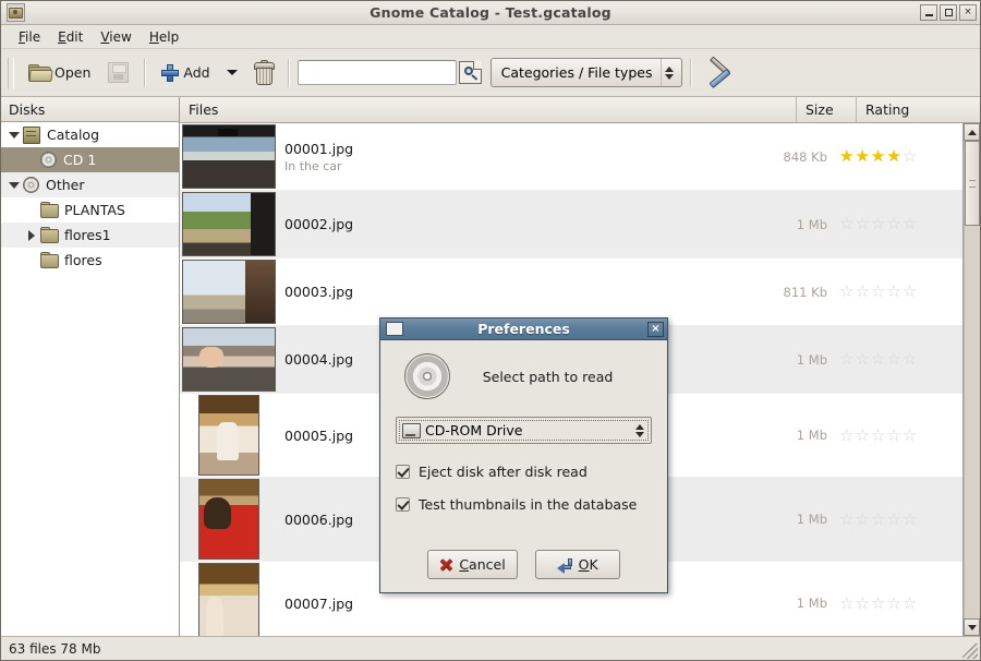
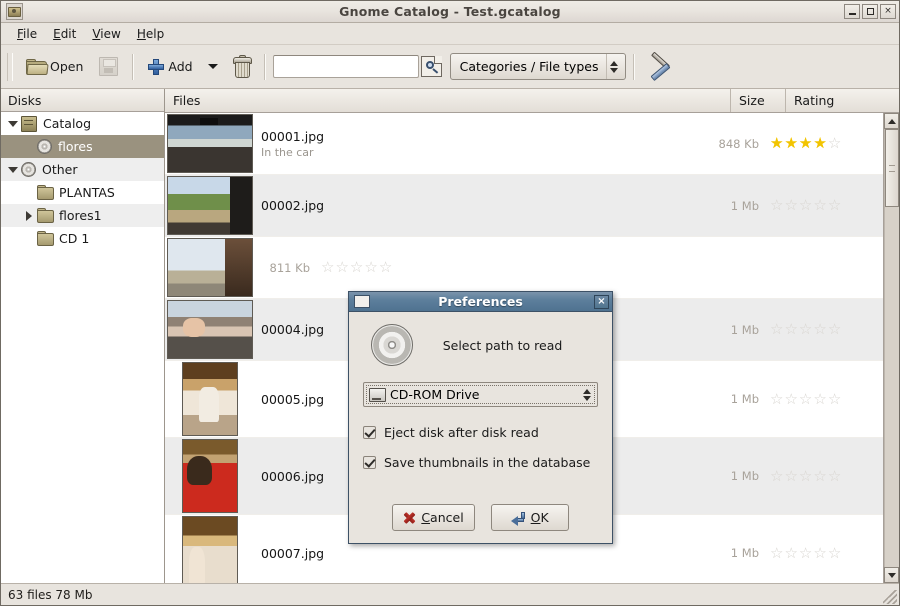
  Gnome Catalog - Test.gcatalog
  ×
  File
  Edit
  View
  Help
  Open
  Add
  Categories / File types
  Disks
  Catalog
- CD 1
+ flores
  Other
  PLANTAS
  flores1
- flores
+ CD 1
  Files
  Size
  Rating
  00001.jpg
  In the car
  848 Kb
  ★
  ★
  ★
  ★
  ☆
  00002.jpg
  1 Mb
- 00003.jpg
  811 Kb
  ☆
  ☆
  ☆
  ☆
  ☆
  00004.jpg
  1 Mb
  00005.jpg
  1 Mb
  ☆
  ☆
  ☆
  ☆
  ☆
  00006.jpg
  1 Mb
  00007.jpg
  1 Mb
  ☆
  ☆
  ☆
  ☆
  ☆
  63 files 78 Mb
  Preferences
  ×
  Select path to read
  CD-ROM Drive
  Eject disk after disk read
- Test thumbnails in the database
+ Save thumbnails in the database
  Cancel
  OK
